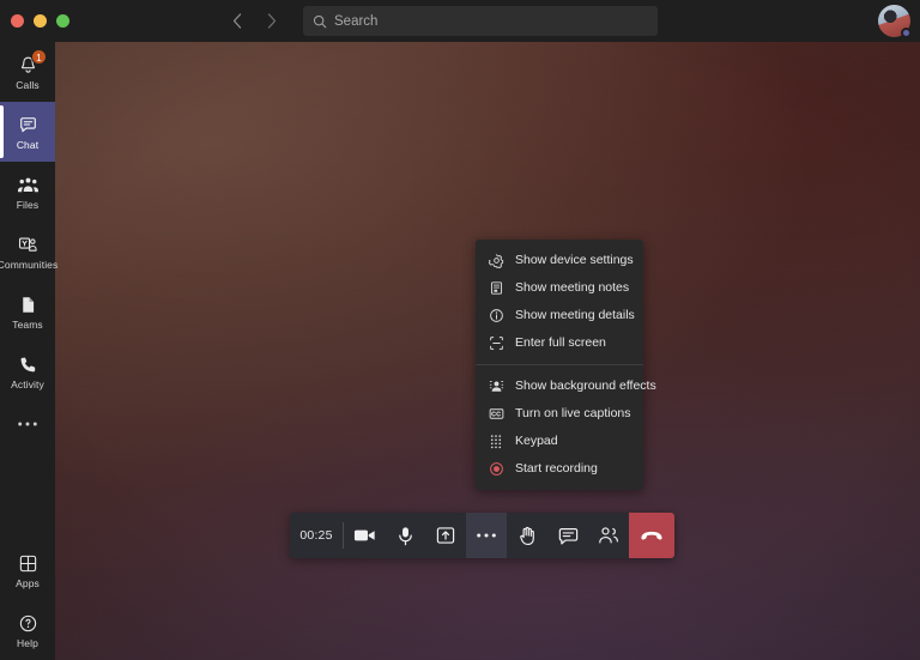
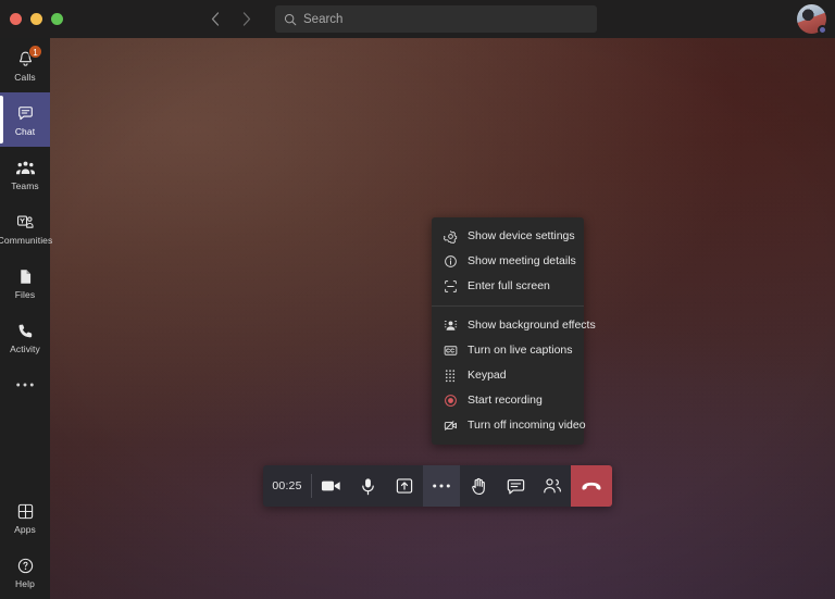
  Search
  Calls
  1
  Chat
- Files
+ Teams
  Communities
- Teams
+ Files
  Activity
  Apps
  Help
  Show device settings
- Show meeting notes
  Show meeting details
  Enter full screen
  Show background effects
  Turn on live captions
  Keypad
  Start recording
+ Turn off incoming video
  00:25
